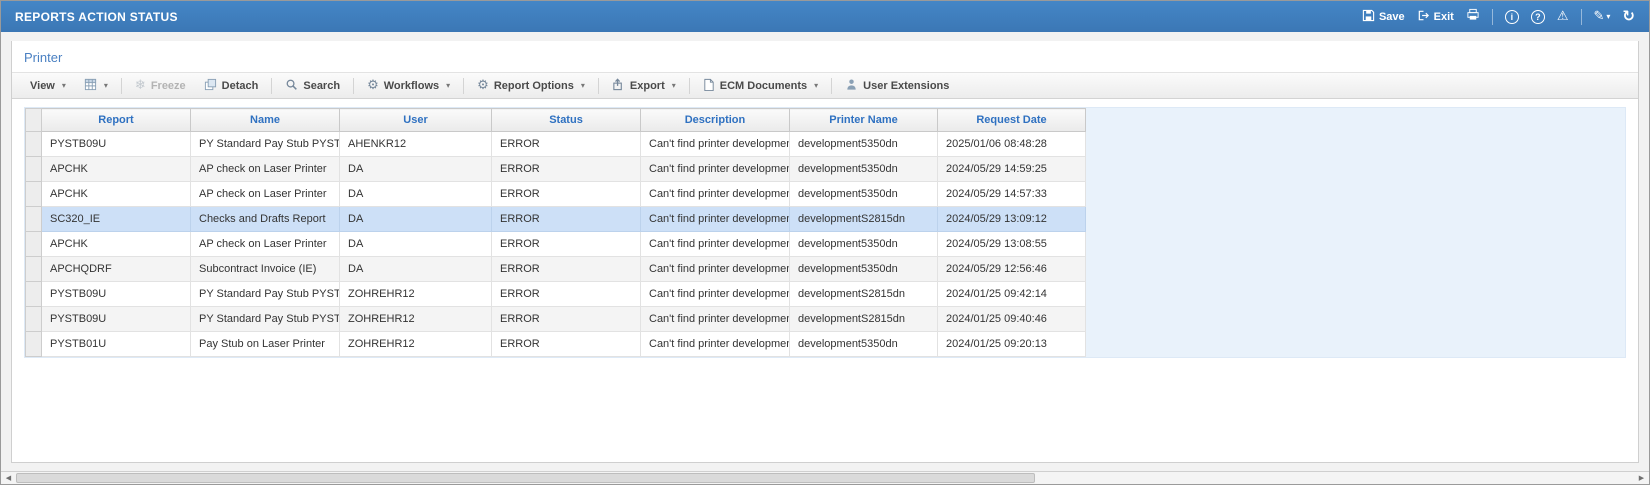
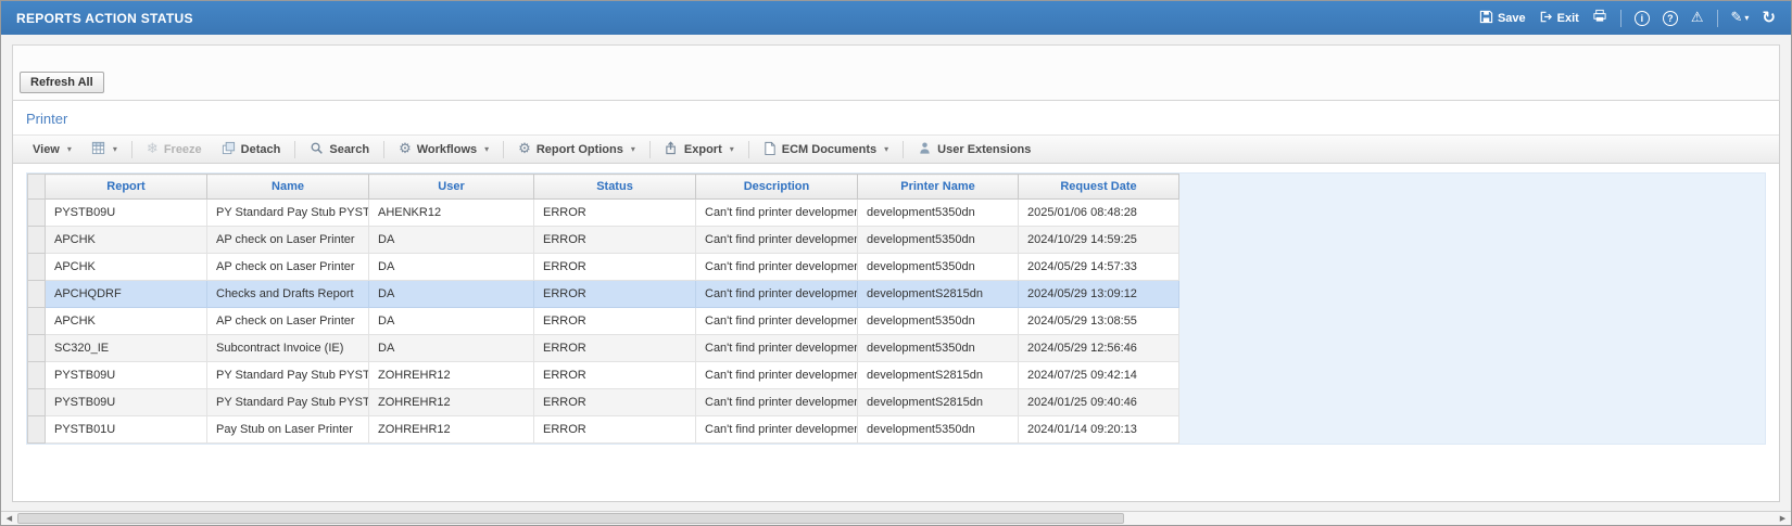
  REPORTS ACTION STATUS
  Save
  Exit
  i
  ?
  ⚠
  ✎
  ▾
  ↻
+ Refresh All
  Printer
  View
  ▾
  ▾
  ❄
  Freeze
  Detach
  Search
  ⚙
  Workflows
  ▾
  ⚙
  Report Options
  ▾
  Export
  ▾
  ECM Documents
  ▾
  User Extensions
  	Report	Name	User	Status	Description	Printer Name	Request Date
  	PYSTB09U	PY Standard Pay Stub PYST	AHENKR12	ERROR	Can't find printer developmen	development5350dn	2025/01/06 08:48:28
- 	APCHK	AP check on Laser Printer	DA	ERROR	Can't find printer developme	development5350dn	2024/05/29 14:59:25
+ 	APCHK	AP check on Laser Printer	DA	ERROR	Can't find printer developme	development5350dn	2024/10/29 14:59:25
  	APCHK	AP check on Laser Printer	DA	ERROR	Can't find printer developmen	development5350dn	2024/05/29 14:57:33
- 	SC320_IE	Checks and Drafts Report	DA	ERROR	Can't find printer developme	developmentS2815dn	2024/05/29 13:09:12
+ 	APCHQDRF	Checks and Drafts Report	DA	ERROR	Can't find printer developme	developmentS2815dn	2024/05/29 13:09:12
  	APCHK	AP check on Laser Printer	DA	ERROR	Can't find printer developmen	development5350dn	2024/05/29 13:08:55
- 	APCHQDRF	Subcontract Invoice (IE)	DA	ERROR	Can't find printer developme	development5350dn	2024/05/29 12:56:46
+ 	SC320_IE	Subcontract Invoice (IE)	DA	ERROR	Can't find printer developme	development5350dn	2024/05/29 12:56:46
- 	PYSTB09U	PY Standard Pay Stub PYST	ZOHREHR12	ERROR	Can't find printer developmen	developmentS2815dn	2024/01/25 09:42:14
+ 	PYSTB09U	PY Standard Pay Stub PYST	ZOHREHR12	ERROR	Can't find printer developmen	developmentS2815dn	2024/07/25 09:42:14
  	PYSTB09U	PY Standard Pay Stub PYST	ZOHREHR12	ERROR	Can't find printer developme	developmentS2815dn	2024/01/25 09:40:46
- 	PYSTB01U	Pay Stub on Laser Printer	ZOHREHR12	ERROR	Can't find printer developmen	development5350dn	2024/01/25 09:20:13
+ 	PYSTB01U	Pay Stub on Laser Printer	ZOHREHR12	ERROR	Can't find printer developmen	development5350dn	2024/01/14 09:20:13
  ◀
  ▶
